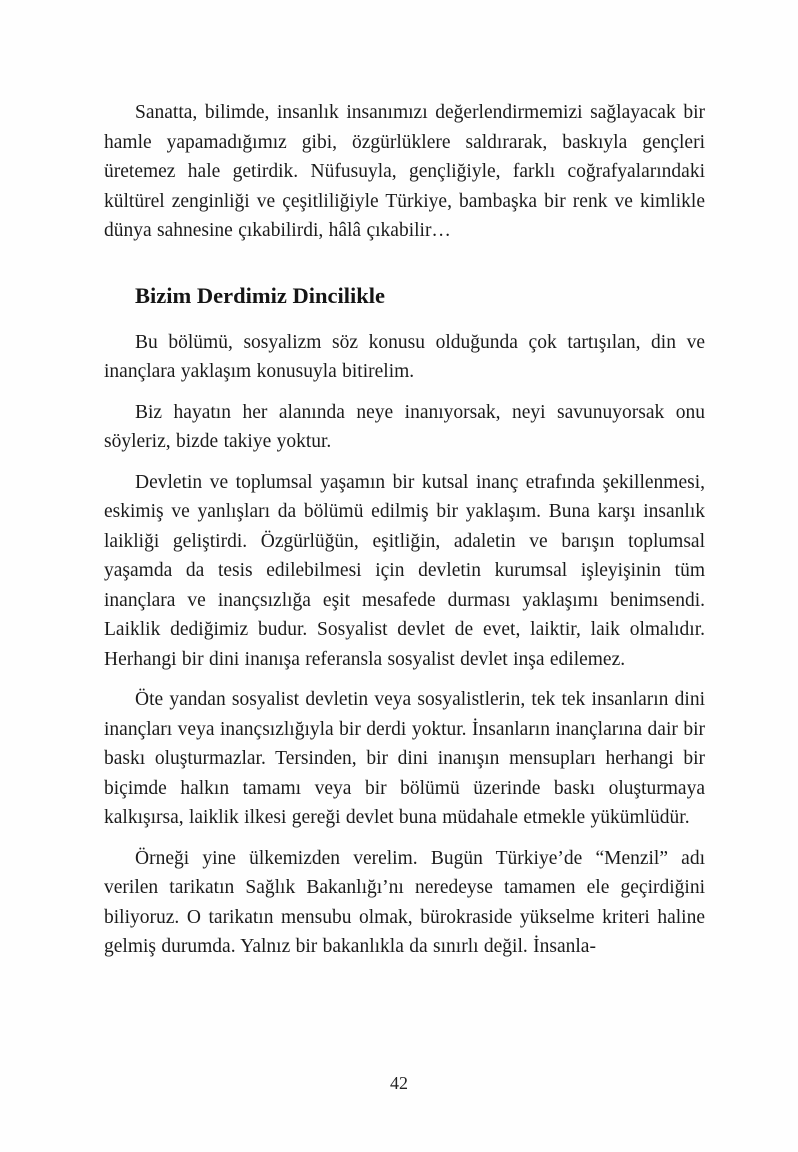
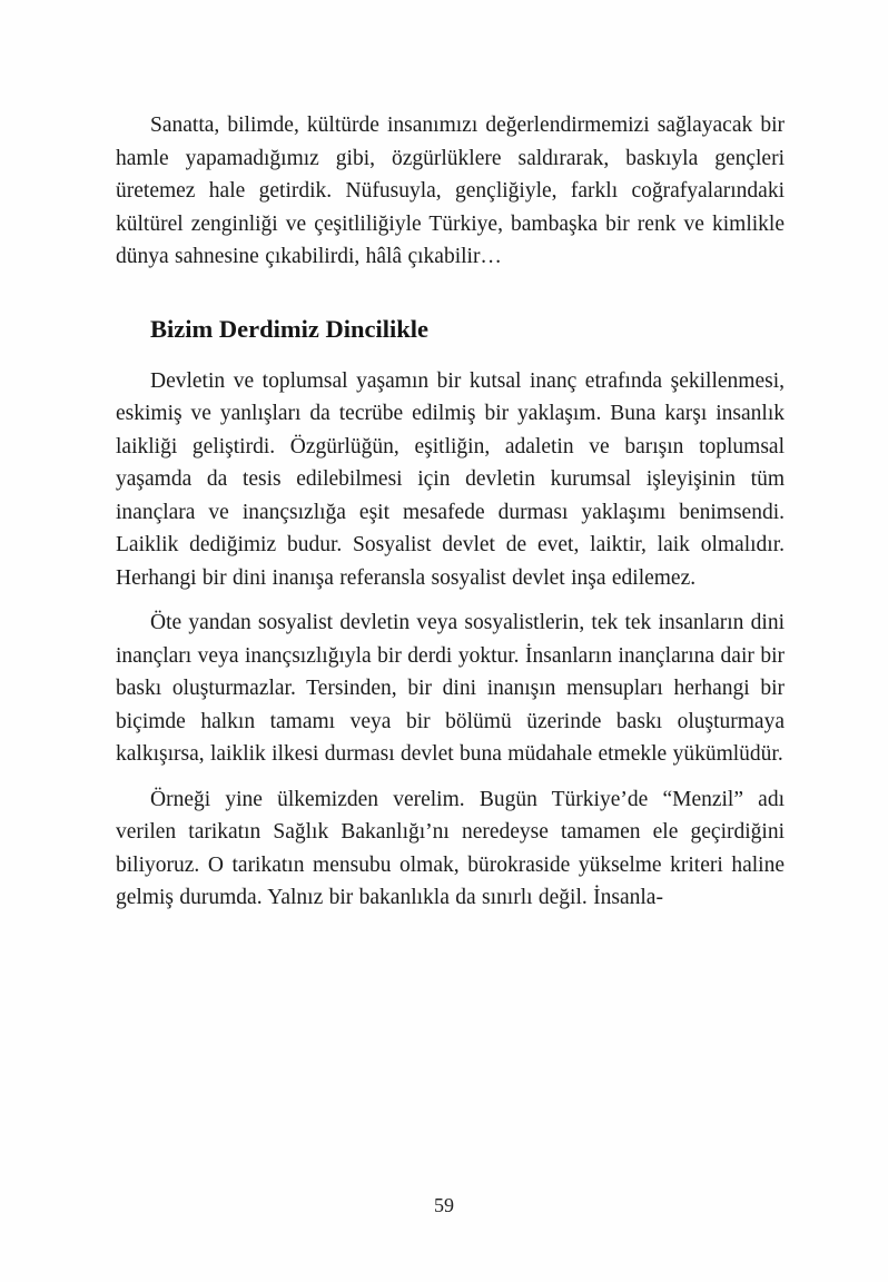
- Sanatta, bilimde, insanlık insanımızı değerlendirmemizi sağlayacak bir hamle yapamadığımız gibi, özgürlüklere saldırarak, baskıyla gençleri üretemez hale getirdik. Nüfusuyla, gençliğiyle, farklı coğrafyalarındaki kültürel zenginliği ve çeşitliliğiyle Türkiye, bambaşka bir renk ve kimlikle dünya sahnesine çıkabilirdi, hâlâ çıkabilir…
+ Sanatta, bilimde, kültürde insanımızı değerlendirmemizi sağlayacak bir hamle yapamadığımız gibi, özgürlüklere saldırarak, baskıyla gençleri üretemez hale getirdik. Nüfusuyla, gençliğiyle, farklı coğrafyalarındaki kültürel zenginliği ve çeşitliliğiyle Türkiye, bambaşka bir renk ve kimlikle dünya sahnesine çıkabilirdi, hâlâ çıkabilir…
  Bizim Derdimiz Dincilikle
- Bu bölümü, sosyalizm söz konusu olduğunda çok tartışılan, din ve inançlara yaklaşım konusuyla bitirelim.
- Biz hayatın her alanında neye inanıyorsak, neyi savunuyorsak onu söyleriz, bizde takiye yoktur.
- Devletin ve toplumsal yaşamın bir kutsal inanç etrafında şekillenmesi, eskimiş ve yanlışları da bölümü edilmiş bir yaklaşım. Buna karşı insanlık laikliği geliştirdi. Özgürlüğün, eşitliğin, adaletin ve barışın toplumsal yaşamda da tesis edilebilmesi için devletin kurumsal işleyişinin tüm inançlara ve inançsızlığa eşit mesafede durması yaklaşımı benimsendi. Laiklik dediğimiz budur. Sosyalist devlet de evet, laiktir, laik olmalıdır. Herhangi bir dini inanışa referansla sosyalist devlet inşa edilemez.
+ Devletin ve toplumsal yaşamın bir kutsal inanç etrafında şekillenmesi, eskimiş ve yanlışları da tecrübe edilmiş bir yaklaşım. Buna karşı insanlık laikliği geliştirdi. Özgürlüğün, eşitliğin, adaletin ve barışın toplumsal yaşamda da tesis edilebilmesi için devletin kurumsal işleyişinin tüm inançlara ve inançsızlığa eşit mesafede durması yaklaşımı benimsendi. Laiklik dediğimiz budur. Sosyalist devlet de evet, laiktir, laik olmalıdır. Herhangi bir dini inanışa referansla sosyalist devlet inşa edilemez.
- Öte yandan sosyalist devletin veya sosyalistlerin, tek tek insanların dini inançları veya inançsızlığıyla bir derdi yoktur. İnsanların inançlarına dair bir baskı oluşturmazlar. Tersinden, bir dini inanışın mensupları herhangi bir biçimde halkın tamamı veya bir bölümü üzerinde baskı oluşturmaya kalkışırsa, laiklik ilkesi gereği devlet buna müdahale etmekle yükümlüdür.
+ Öte yandan sosyalist devletin veya sosyalistlerin, tek tek insanların dini inançları veya inançsızlığıyla bir derdi yoktur. İnsanların inançlarına dair bir baskı oluşturmazlar. Tersinden, bir dini inanışın mensupları herhangi bir biçimde halkın tamamı veya bir bölümü üzerinde baskı oluşturmaya kalkışırsa, laiklik ilkesi durması devlet buna müdahale etmekle yükümlüdür.
  Örneği yine ülkemizden verelim. Bugün Türkiye’de “Menzil” adı verilen tarikatın Sağlık Bakanlığı’nı neredeyse tamamen ele geçirdiğini biliyoruz. O tarikatın mensubu olmak, bürokraside yükselme kriteri haline gelmiş durumda. Yalnız bir bakanlıkla da sınırlı değil. İnsanla-
- 42
+ 59
